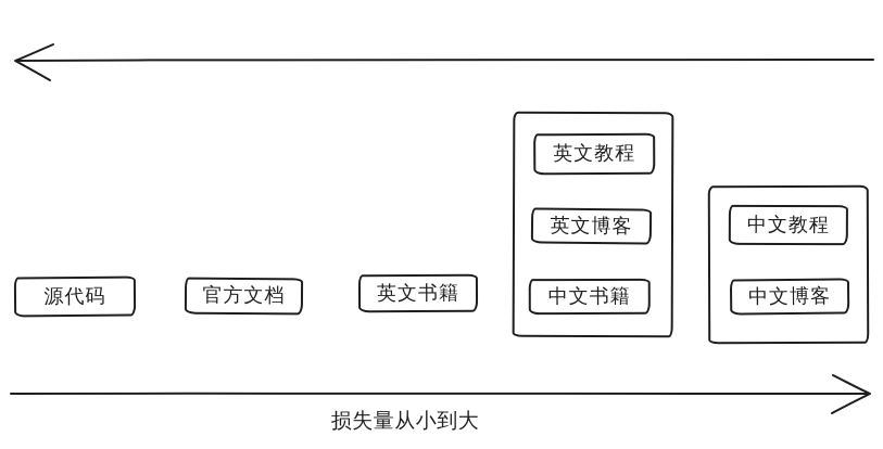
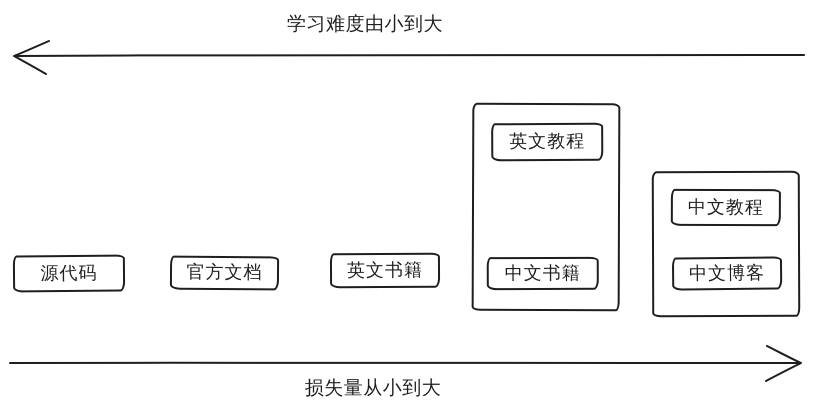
+ 学习难度由小到大
  损失量从小到大
  源代码
  官方文档
  英文书籍
  英文教程
- 英文博客
  中文书籍
  中文教程
  中文博客
